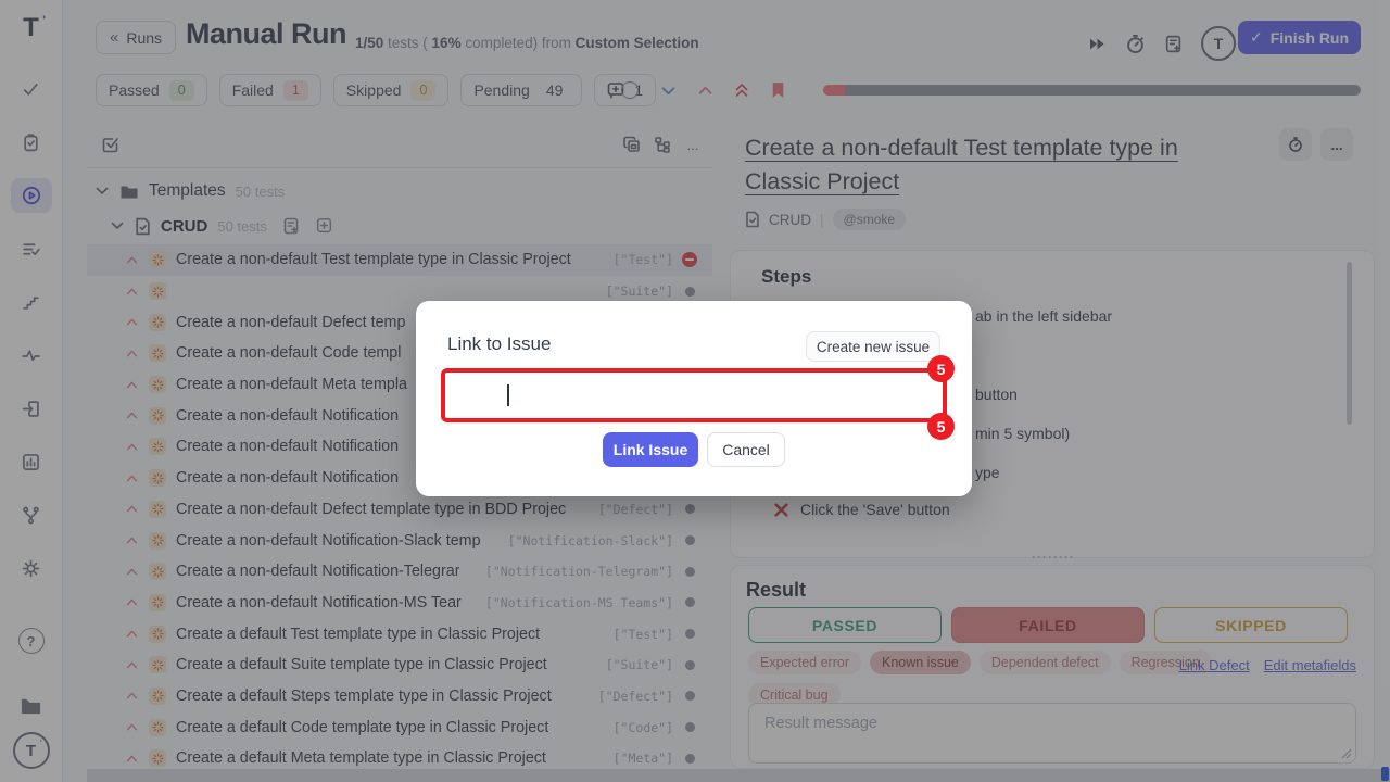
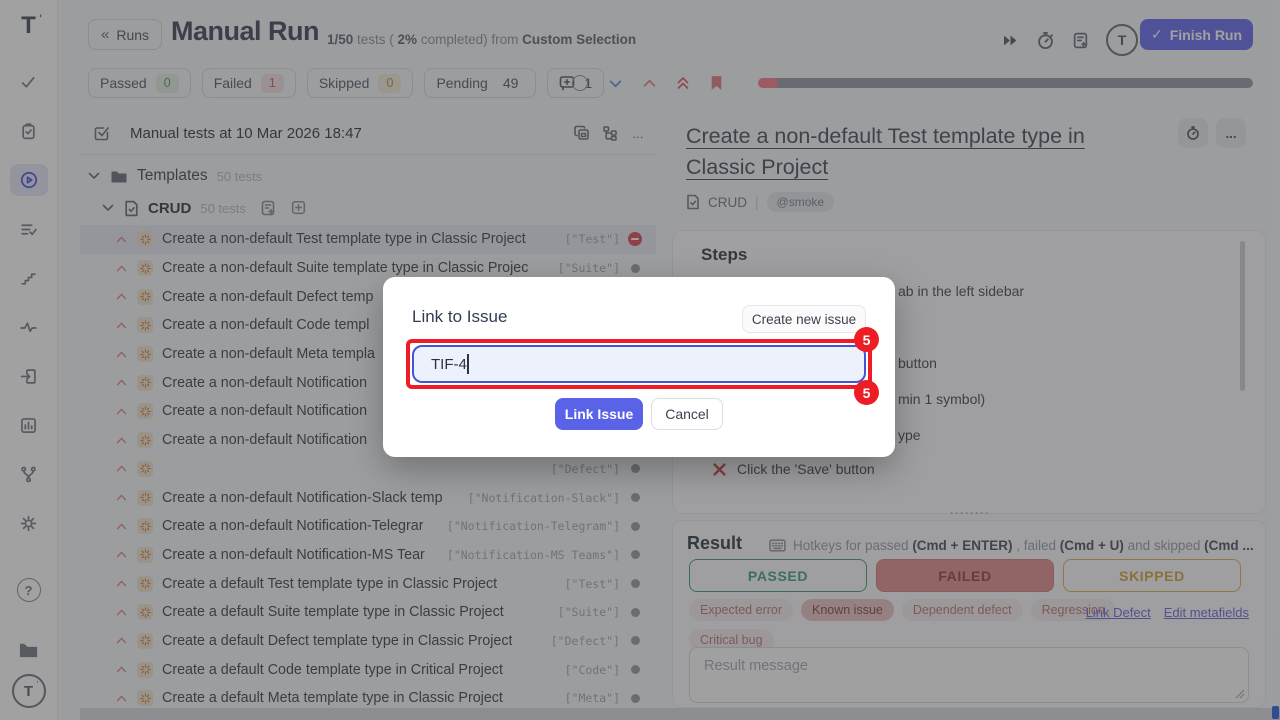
  T
  '
  ?
  T
  '
  «
  Runs
  Manual Run
- 1/50 tests ( 16% completed) from Custom Selection
+ 1/50 tests ( 2% completed) from Custom Selection
  T
  ✓
  Finish Run
  Passed
  0
  Failed
  1
  Skipped
  0
  Pending
  49
  1
+ Manual tests at 10 Mar 2026 18:47
  ...
  Templates
  50 tests
  CRUD
  50 tests
  Create a non-default Test template type in Classic Project
  ["Test"]
+ Create a non-default Suite template type in Classic Projec
  ["Suite"]
  Create a non-default Defect temp
  Create a non-default Code templ
  Create a non-default Meta templa
  Create a non-default Notification
  Create a non-default Notification
  Create a non-default Notification
- Create a non-default Defect template type in BDD Projec
  ["Defect"]
  Create a non-default Notification-Slack temp
  ["Notification-Slack"]
  Create a non-default Notification-Telegrar
  ["Notification-Telegram"]
  Create a non-default Notification-MS Tear
  ["Notification-MS Teams"]
  Create a default Test template type in Classic Project
  ["Test"]
  Create a default Suite template type in Classic Project
  ["Suite"]
- Create a default Steps template type in Classic Project
+ Create a default Defect template type in Classic Project
  ["Defect"]
- Create a default Code template type in Classic Project
+ Create a default Code template type in Critical Project
  ["Code"]
  Create a default Meta template type in Classic Project
  ["Meta"]
  Create a non-default Test template type in Classic Project
  ...
  CRUD
  @smoke
  Steps
  ab in the left sidebar
  button
- min 5 symbol)
+ min 1 symbol)
  ype
  Click the 'Save' button
  ········
  Result
+ Hotkeys for passed (Cmd + ENTER) , failed (Cmd + U) and skipped (Cmd ...
  PASSED
  FAILED
  SKIPPED
  Expected error
  Known issue
  Dependent defect
  Regression
  Critical bug
  Link Defect
  Edit metafields
  Result message
  Link to Issue
  Create new issue
+ TIF-4
  Link Issue
  Cancel
  5
  5
